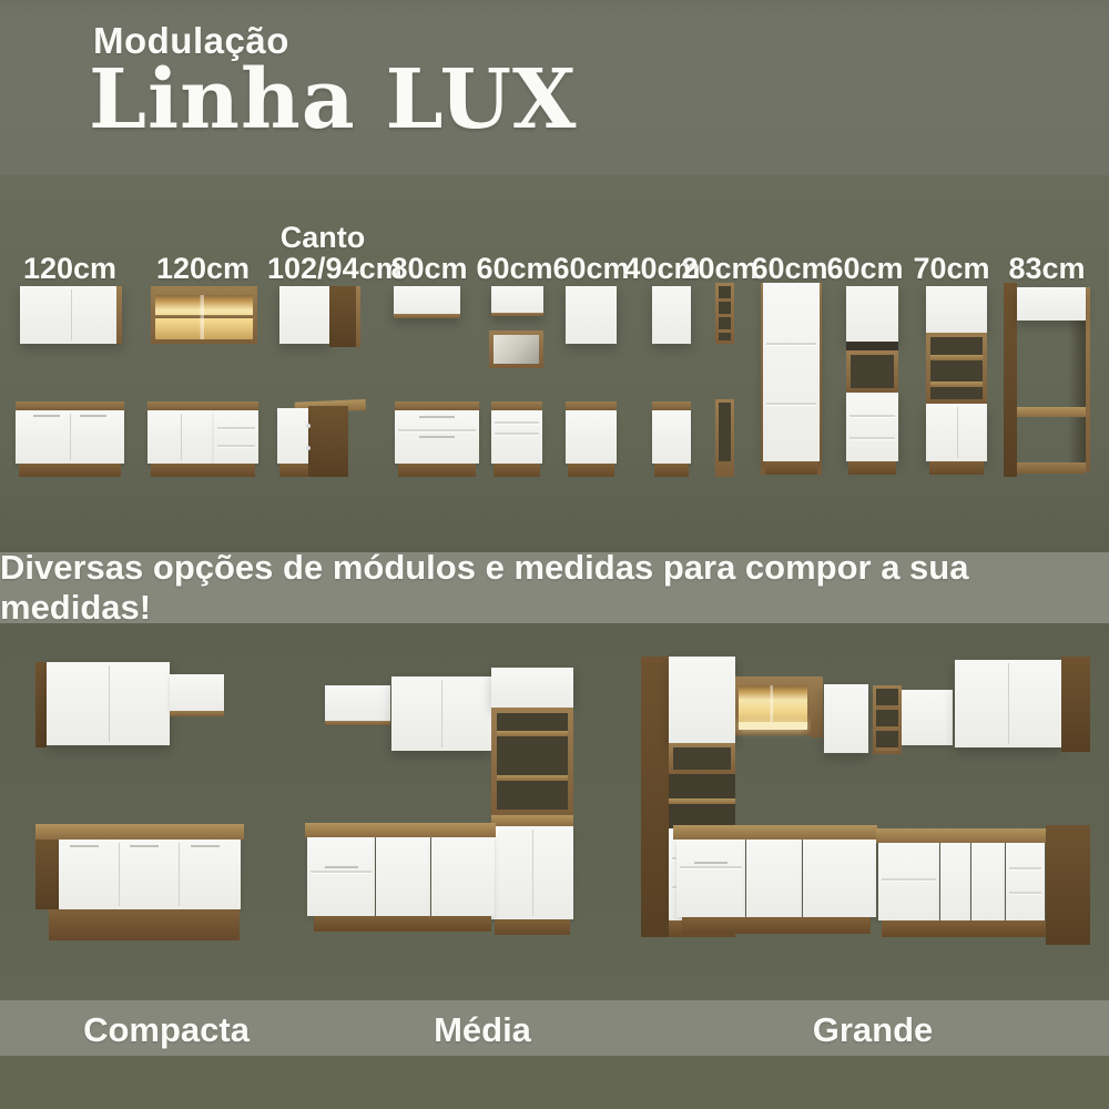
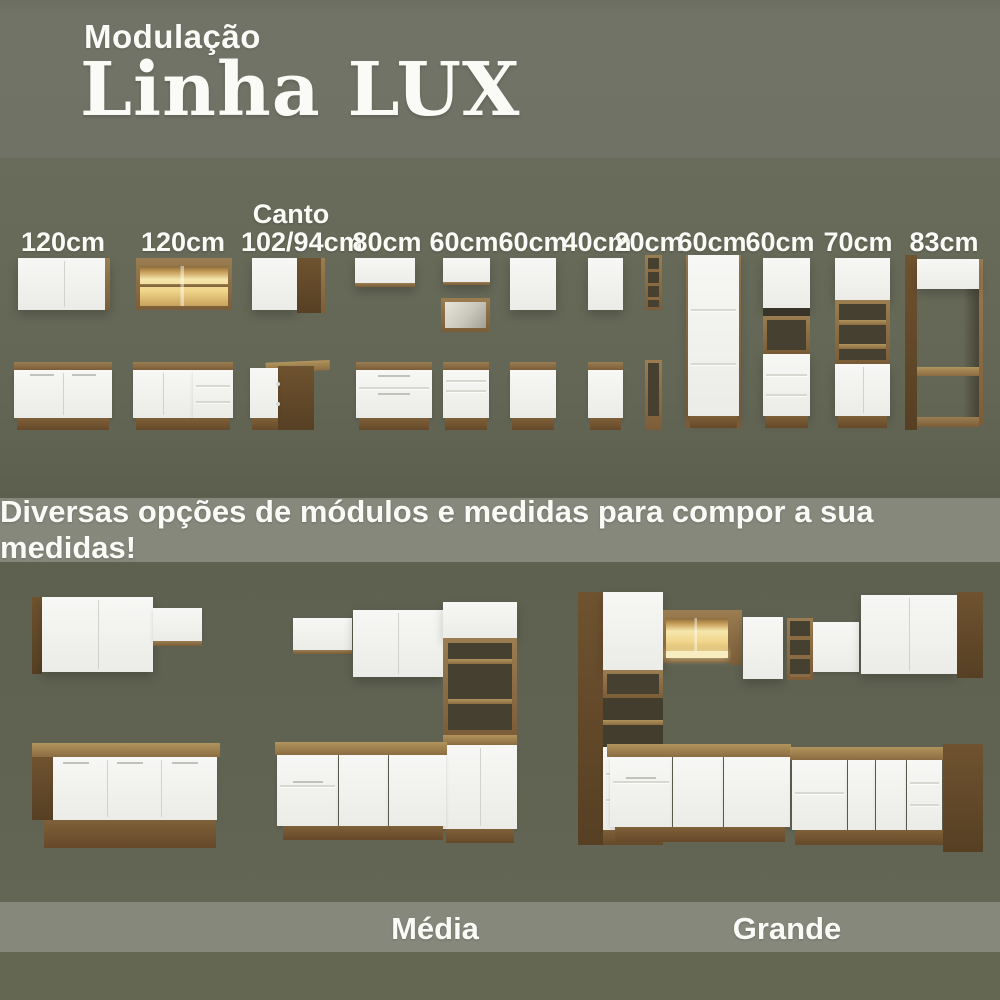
  Modulação
  Linha LUX
  120cm
  120cm
  Canto
  102/94c
  80cm
  60cm
  60cm
  40cm
  20cm
  60cm
  60cm
  70cm
  83cm
  Diversas opções de módulos e medidas para compor a sua medidas!
- Compacta
  Média
  Grande
